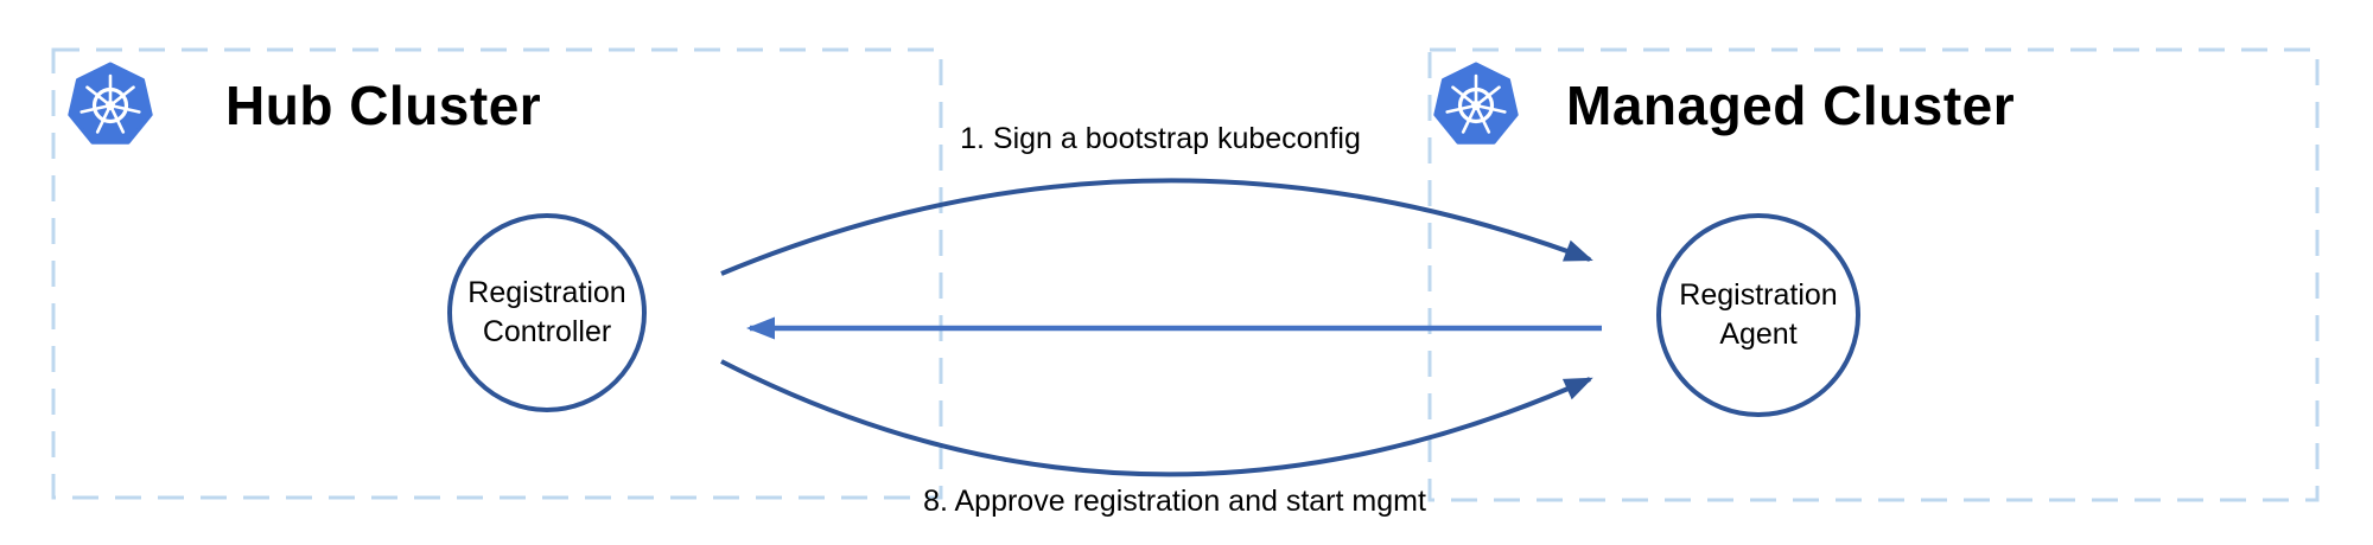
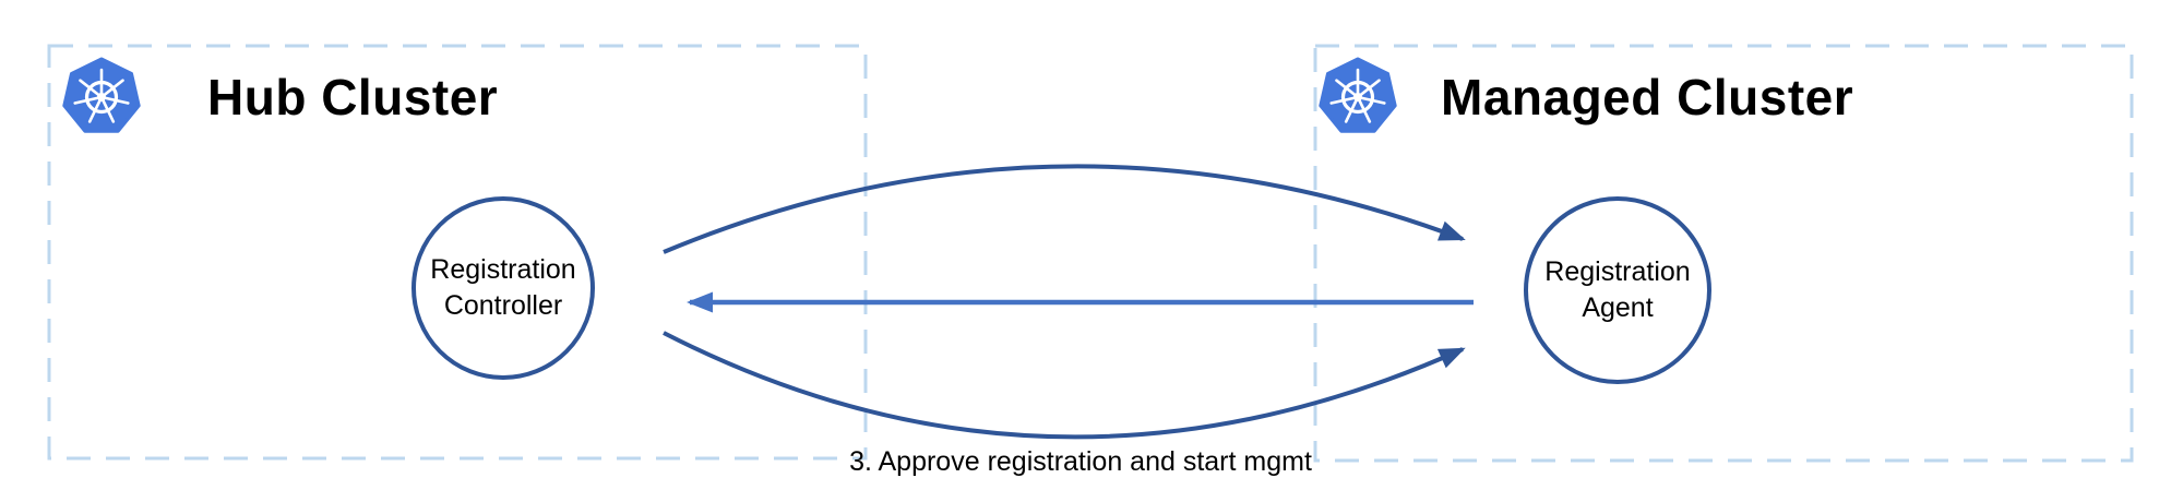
  Hub Cluster
  Managed Cluster
  Registration
  Controller
  Registration
  Agent
- 1. Sign a bootstrap kubeconfig
- 8. Approve registration and start mgmt
+ 3. Approve registration and start mgmt
